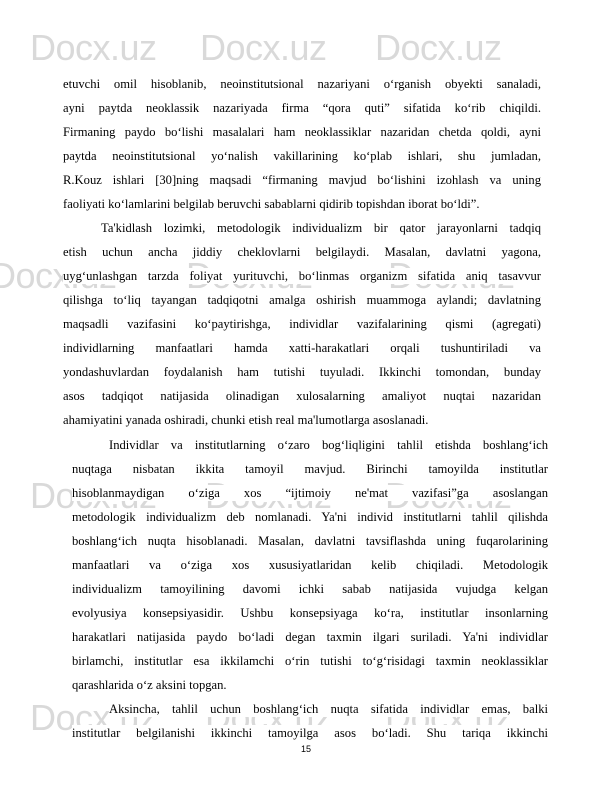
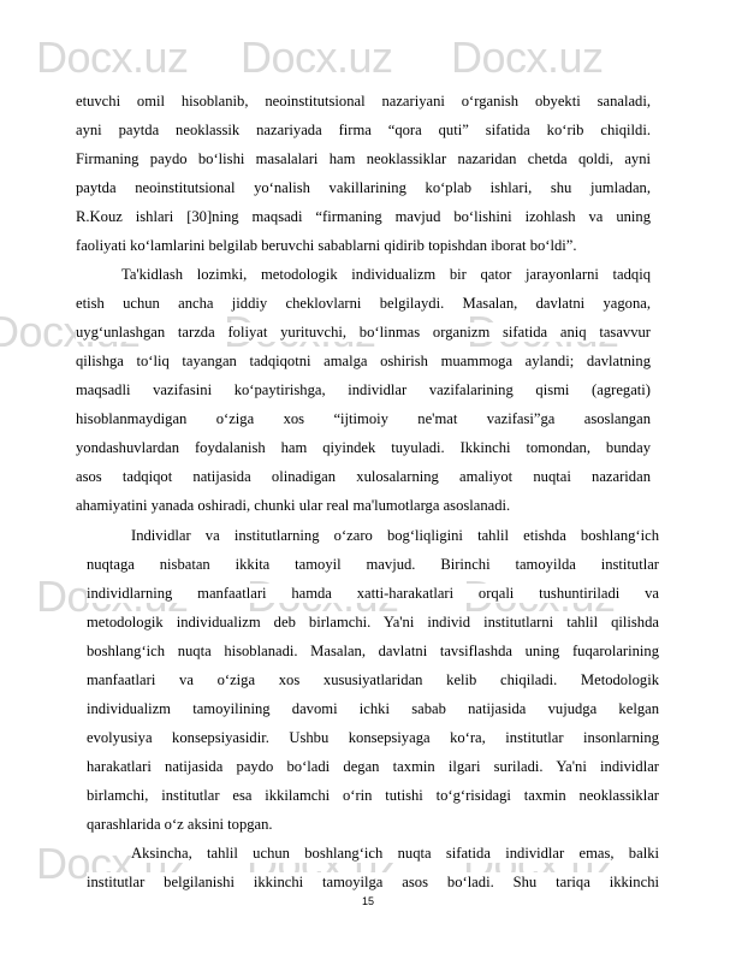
  Docx.uz
  Docx.uz
  Docx.uz
  Docx.uz
  Docx.uz
  Docx.uz
  etuvchi omil hisoblanib, neoinstitutsional nazariyani o‘rganish obyekti sanaladi,
  ayni paytda neoklassik nazariyada firma “qora quti” sifatida ko‘rib chiqildi.
  Firmaning paydo bo‘lishi masalalari ham neoklassiklar nazaridan chetda qoldi, ayni
  paytda neoinstitutsional yo‘nalish vakillarining ko‘plab ishlari, shu jumladan,
  R.Kouz ishlari [30]ning maqsadi “firmaning mavjud bo‘lishini izohlash va uning
  faoliyati ko‘lamlarini belgilab beruvchi sabablarni qidirib topishdan iborat bo‘ldi”.
  Ta'kidlash lozimki, metodologik individualizm bir qator jarayonlarni tadqiq
  etish uchun ancha jiddiy cheklovlarni belgilaydi. Masalan, davlatni yagona,
  uyg‘unlashgan tarzda foliyat yurituvchi, bo‘linmas organizm sifatida aniq tasavvur
  qilishga to‘liq tayangan tadqiqotni amalga oshirish muammoga aylandi; davlatning
  maqsadli vazifasini ko‘paytirishga, individlar vazifalarining qismi (agregati)
- individlarning manfaatlari hamda xatti-harakatlari orqali tushuntiriladi va
+ hisoblanmaydigan o‘ziga xos “ijtimoiy ne'mat vazifasi”ga asoslangan
- yondashuvlardan foydalanish ham tutishi tuyuladi. Ikkinchi tomondan, bunday
+ yondashuvlardan foydalanish ham qiyindek tuyuladi. Ikkinchi tomondan, bunday
  asos tadqiqot natijasida olinadigan xulosalarning amaliyot nuqtai nazaridan
- ahamiyatini yanada oshiradi, chunki etish real ma'lumotlarga asoslanadi.
+ ahamiyatini yanada oshiradi, chunki ular real ma'lumotlarga asoslanadi.
  Individlar va institutlarning o‘zaro bog‘liqligini tahlil etishda boshlang‘ich
  nuqtaga nisbatan ikkita tamoyil mavjud. Birinchi tamoyilda institutlar
- hisoblanmaydigan o‘ziga xos “ijtimoiy ne'mat vazifasi”ga asoslangan
+ individlarning manfaatlari hamda xatti-harakatlari orqali tushuntiriladi va
- metodologik individualizm deb nomlanadi. Ya'ni individ institutlarni tahlil qilishda
+ metodologik individualizm deb birlamchi. Ya'ni individ institutlarni tahlil qilishda
  boshlang‘ich nuqta hisoblanadi. Masalan, davlatni tavsiflashda uning fuqarolarining
  manfaatlari va o‘ziga xos xususiyatlaridan kelib chiqiladi. Metodologik
  individualizm tamoyilining davomi ichki sabab natijasida vujudga kelgan
  evolyusiya konsepsiyasidir. Ushbu konsepsiyaga ko‘ra, institutlar insonlarning
  harakatlari natijasida paydo bo‘ladi degan taxmin ilgari suriladi. Ya'ni individlar
  birlamchi, institutlar esa ikkilamchi o‘rin tutishi to‘g‘risidagi taxmin neoklassiklar
  qarashlarida o‘z aksini topgan.
  Aksincha, tahlil uchun boshlang‘ich nuqta sifatida individlar emas, balki
  institutlar belgilanishi ikkinchi tamoyilga asos bo‘ladi. Shu tariqa ikkinchi
  15
